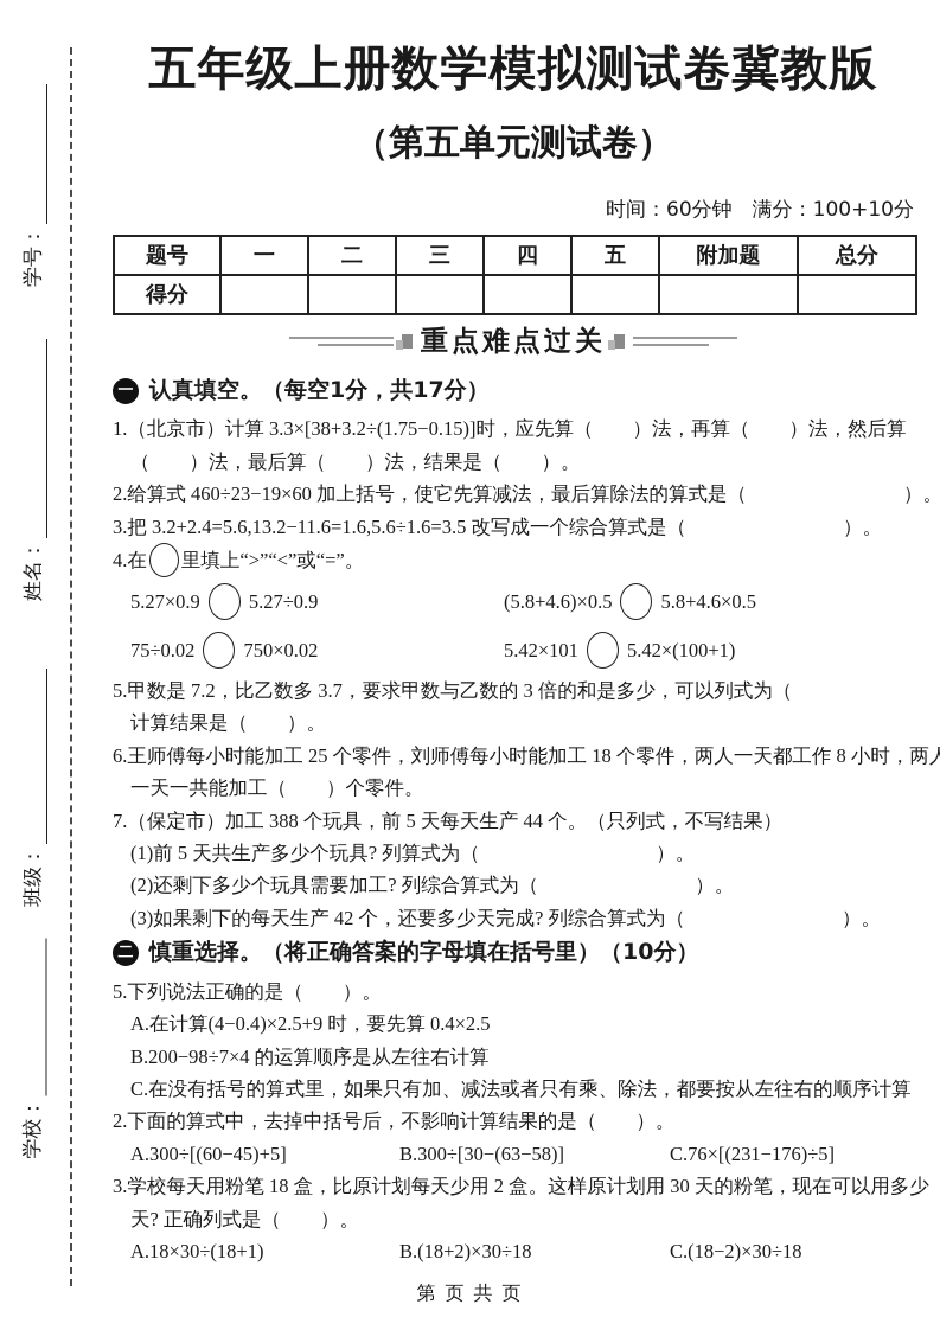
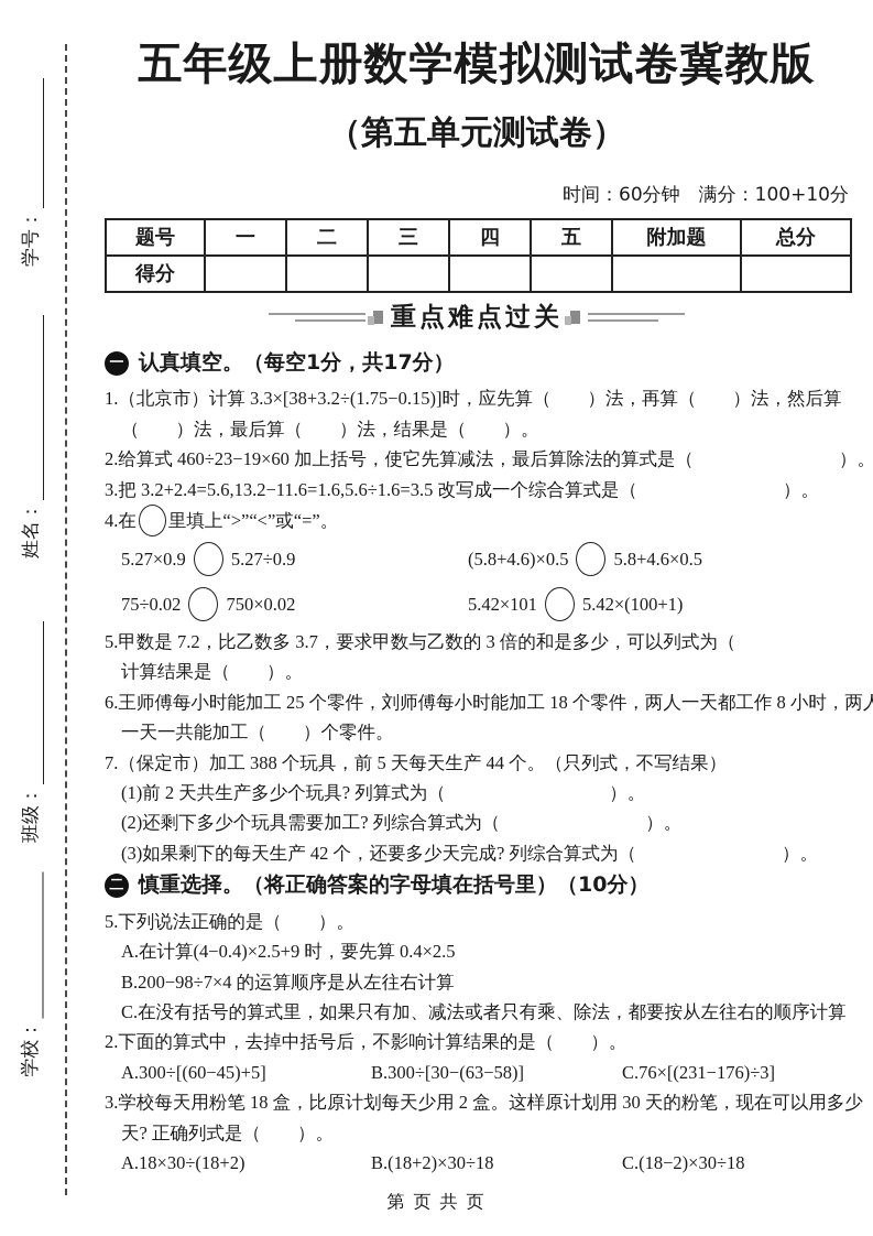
  五年级上册数学模拟测试卷冀教版
  （第五单元测试卷）
  时间：60分钟 满分：100+10分
  题号	一	二	三	四	五	附加题	总分
  得分
  重点难点过关
  一
  认真填空。（每空1分，共17分）
  1.（北京市）计算 3.3×[38+3.2÷(1.75−0.15)]时，应先算（ ）法，再算（ ）法，然后算
  （ ）法，最后算（ ）法，结果是（ ）。
  2.给算式 460÷23−19×60 加上括号，使它先算减法，最后算除法的算式是（ ）。
  3.把 3.2+2.4=5.6,13.2−11.6=1.6,5.6÷1.6=3.5 改写成一个综合算式是（ ）。
  4.在
  里填上“>”“<”或“=”。
  5.27×0.9
  5.27÷0.9
  (5.8+4.6)×0.5
  5.8+4.6×0.5
  75÷0.02
  750×0.02
  5.42×101
  5.42×(100+1)
  5.甲数是 7.2，比乙数多 3.7，要求甲数与乙数的 3 倍的和是多少，可以列式为（
  计算结果是（ ）。
  6.王师傅每小时能加工 25 个零件，刘师傅每小时能加工 18 个零件，两人一天都工作 8 小时，两人
  一天一共能加工（ ）个零件。
  7.（保定市）加工 388 个玩具，前 5 天每天生产 44 个。（只列式，不写结果）
- (1)前 5 天共生产多少个玩具? 列算式为（ ）。
+ (1)前 2 天共生产多少个玩具? 列算式为（ ）。
  (2)还剩下多少个玩具需要加工? 列综合算式为（ ）。
  (3)如果剩下的每天生产 42 个，还要多少天完成? 列综合算式为（ ）。
  二
  慎重选择。（将正确答案的字母填在括号里）（10分）
  5.下列说法正确的是（ ）。
  A.在计算(4−0.4)×2.5+9 时，要先算 0.4×2.5
  B.200−98÷7×4 的运算顺序是从左往右计算
  C.在没有括号的算式里，如果只有加、减法或者只有乘、除法，都要按从左往右的顺序计算
  2.下面的算式中，去掉中括号后，不影响计算结果的是（ ）。
  A.300÷[(60−45)+5]
  B.300÷[30−(63−58)]
- C.76×[(231−176)÷5]
+ C.76×[(231−176)÷3]
  3.学校每天用粉笔 18 盒，比原计划每天少用 2 盒。这样原计划用 30 天的粉笔，现在可以用多少
  天? 正确列式是（ ）。
- A.18×30÷(18+1)
+ A.18×30÷(18+2)
  B.(18+2)×30÷18
  C.(18−2)×30÷18
  第 页 共 页
